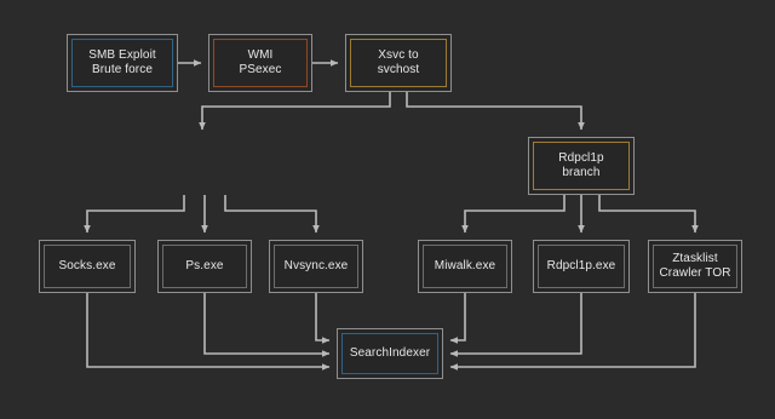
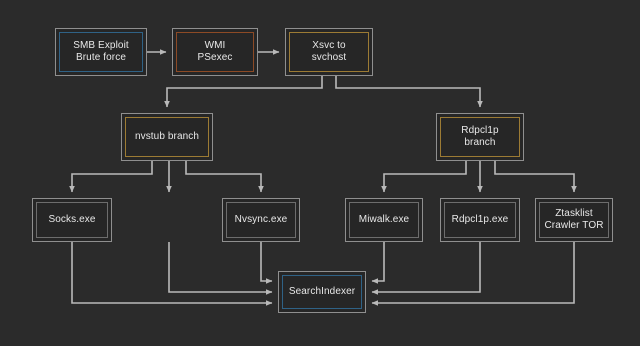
  SMB Exploit
  Brute force
  WMI
  PSexec
  Xsvc to
  svchost
+ nvstub branch
  Rdpcl1p
  branch
  Socks.exe
- Ps.exe
  Nvsync.exe
  Miwalk.exe
  Rdpcl1p.exe
  Ztasklist
  Crawler TOR
  SearchIndexer
